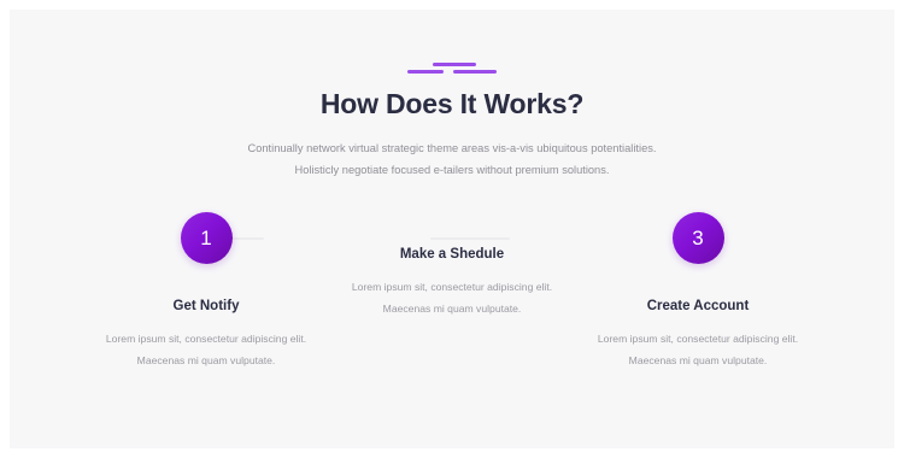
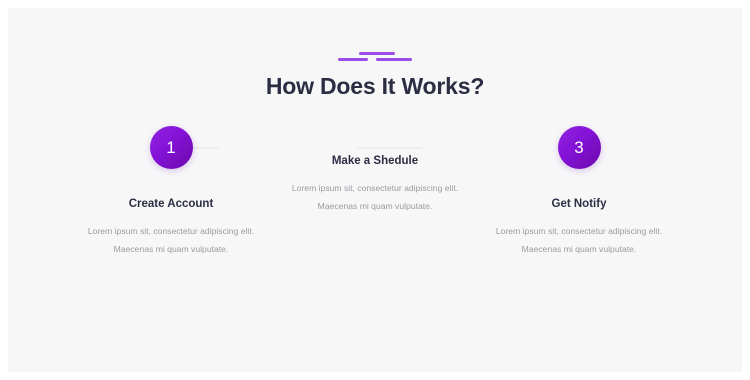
  How Does It Works?
- Continually network virtual strategic theme areas vis-a-vis ubiquitous potentialities. Holisticly negotiate focused e-tailers without premium solutions.
  1
- Get Notify
+ Create Account
  Lorem ipsum sit, consectetur adipiscing elit. Maecenas mi quam vulputate.
  Make a Shedule
  Lorem ipsum sit, consectetur adipiscing elit. Maecenas mi quam vulputate.
  3
- Create Account
+ Get Notify
  Lorem ipsum sit, consectetur adipiscing elit. Maecenas mi quam vulputate.
